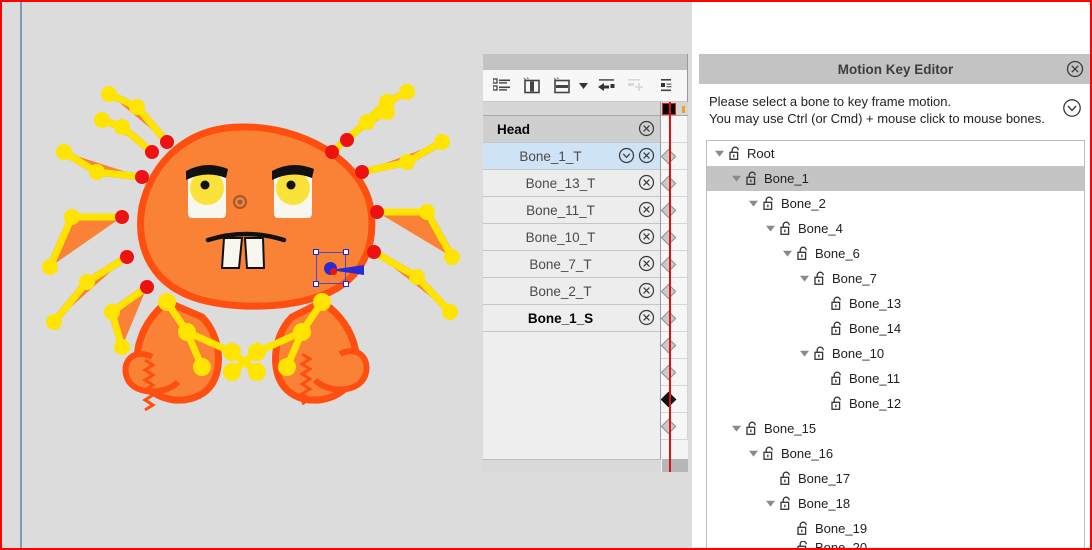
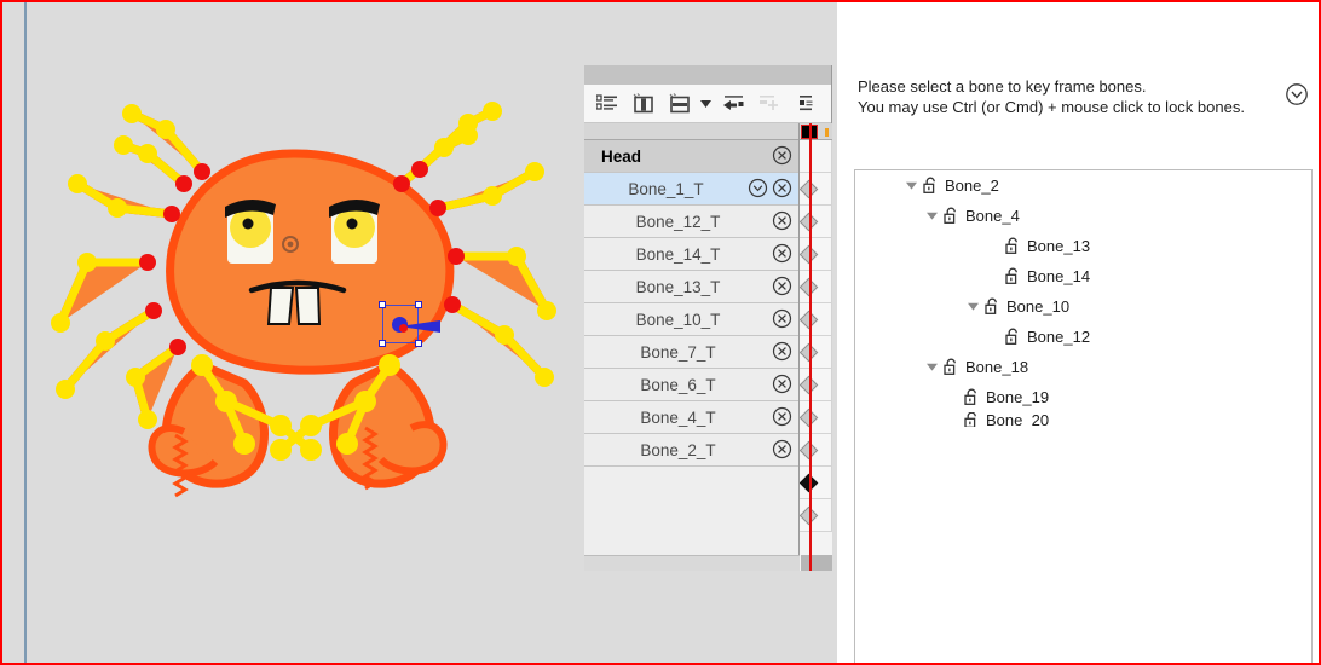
  Head
  Bone_1_T
+ Bone_12_T
+ Bone_14_T
  Bone_13_T
- Bone_11_T
  Bone_10_T
  Bone_7_T
+ Bone_6_T
+ Bone_4_T
  Bone_2_T
- Bone_1_S
- Motion Key Editor
- Please select a bone to key frame motion.
+ Please select a bone to key frame bones.
- You may use Ctrl (or Cmd) + mouse click to mouse bones.
+ You may use Ctrl (or Cmd) + mouse click to lock bones.
- Root
- Bone_1
  Bone_2
  Bone_4
- Bone_6
- Bone_7
  Bone_13
  Bone_14
  Bone_10
- Bone_11
  Bone_12
- Bone_15
- Bone_16
- Bone_17
  Bone_18
  Bone_19
  Bone_20
